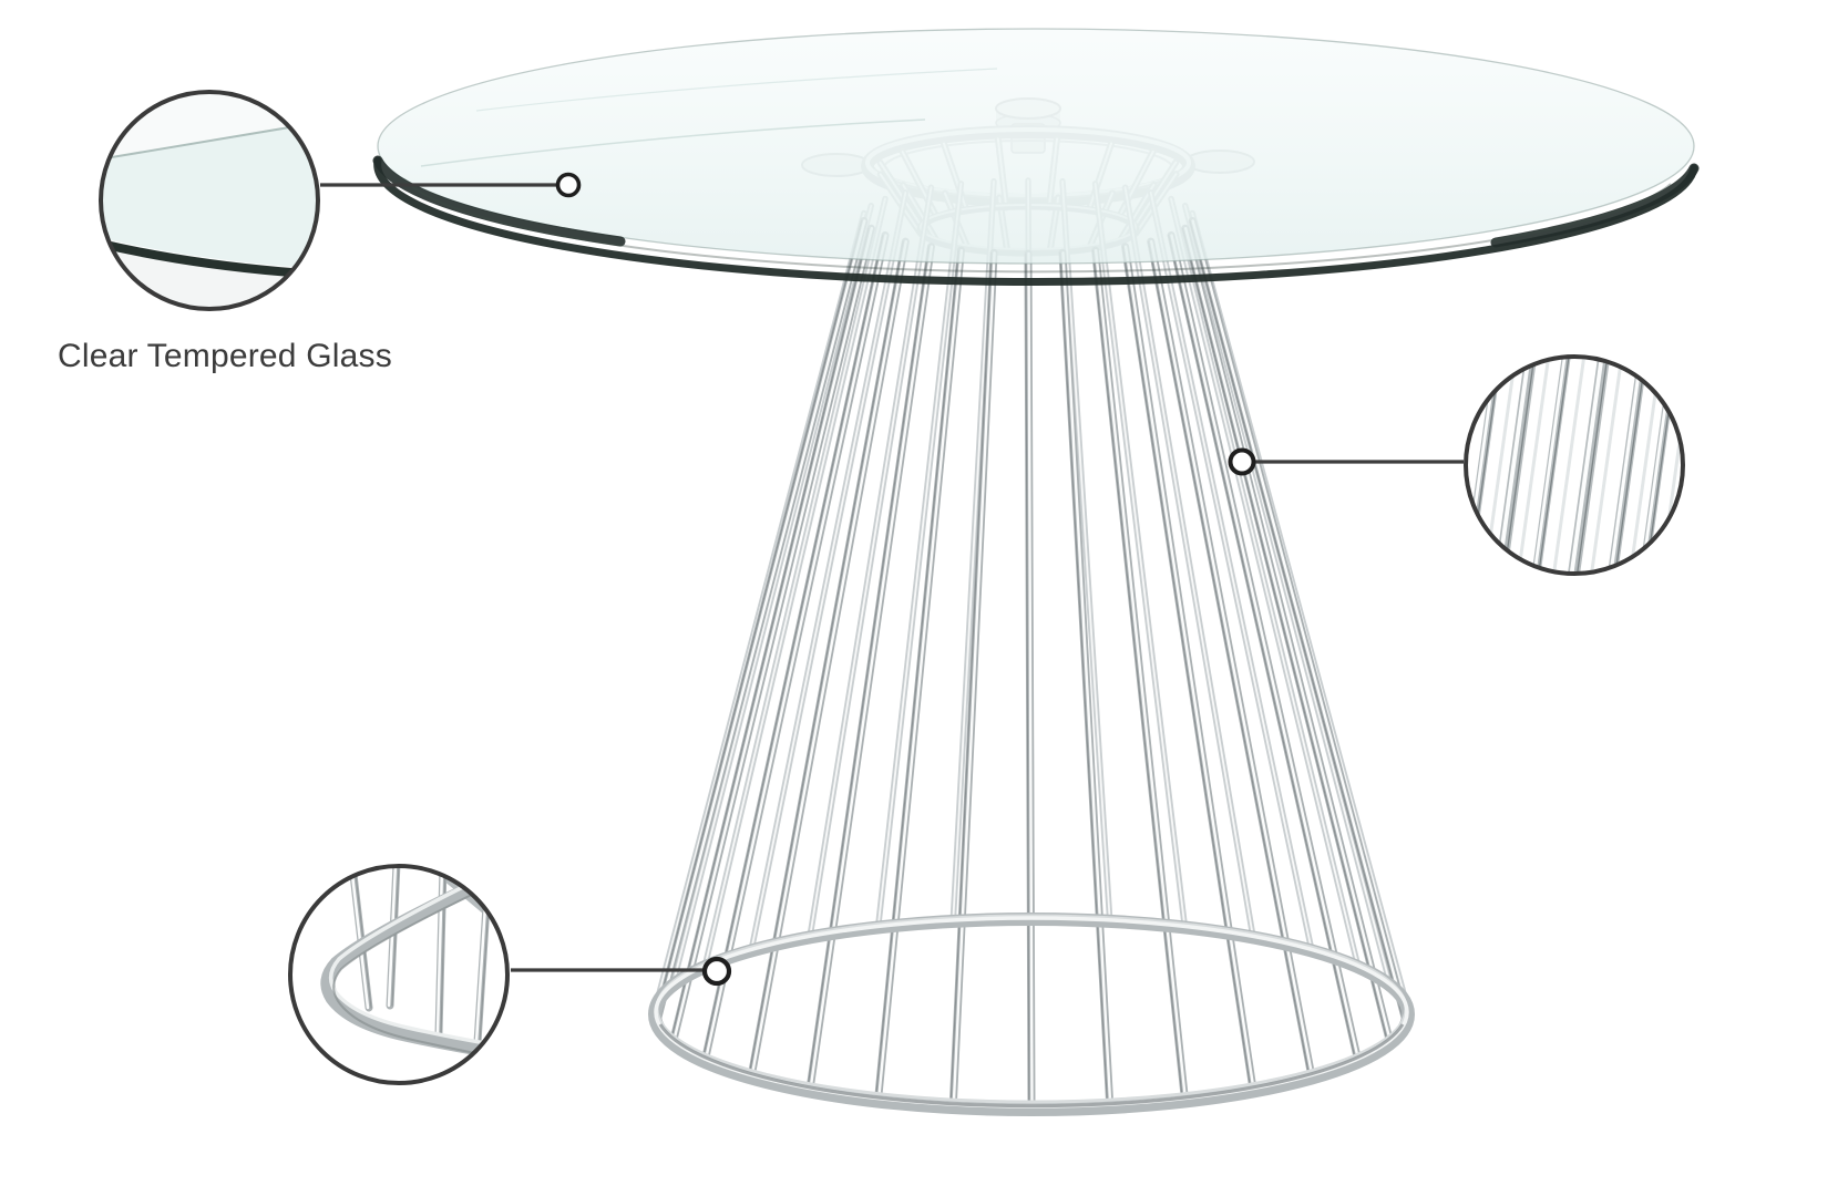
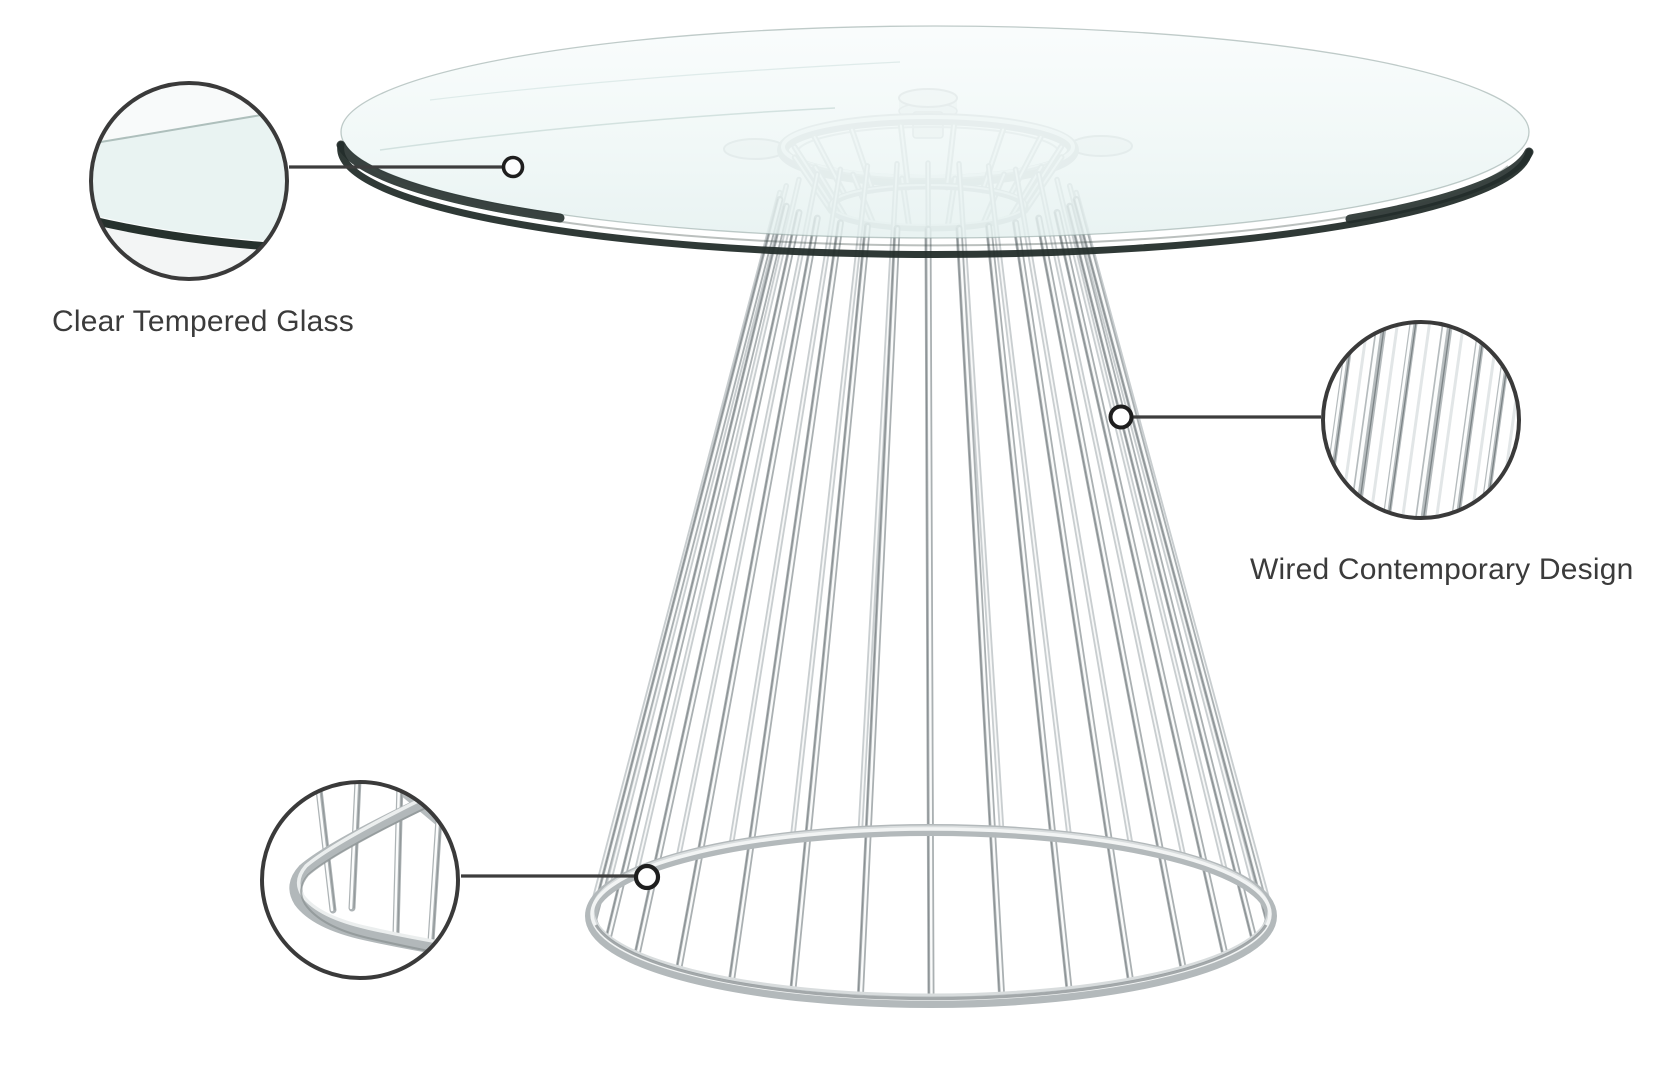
  Clear Tempered Glass
+ Wired Contemporary Design
